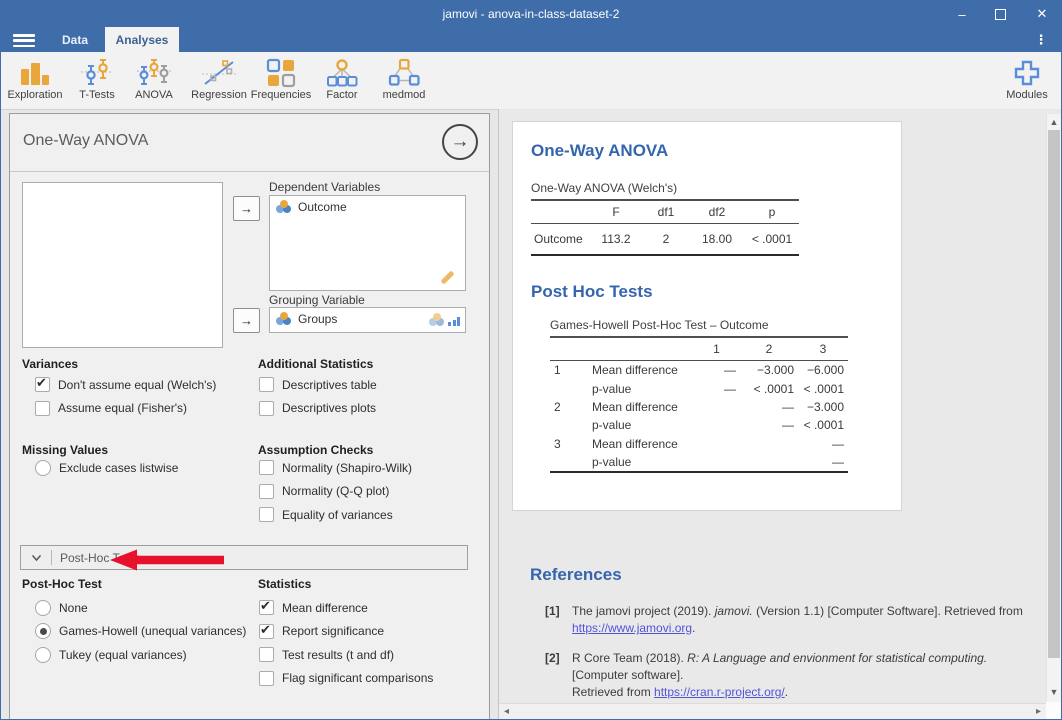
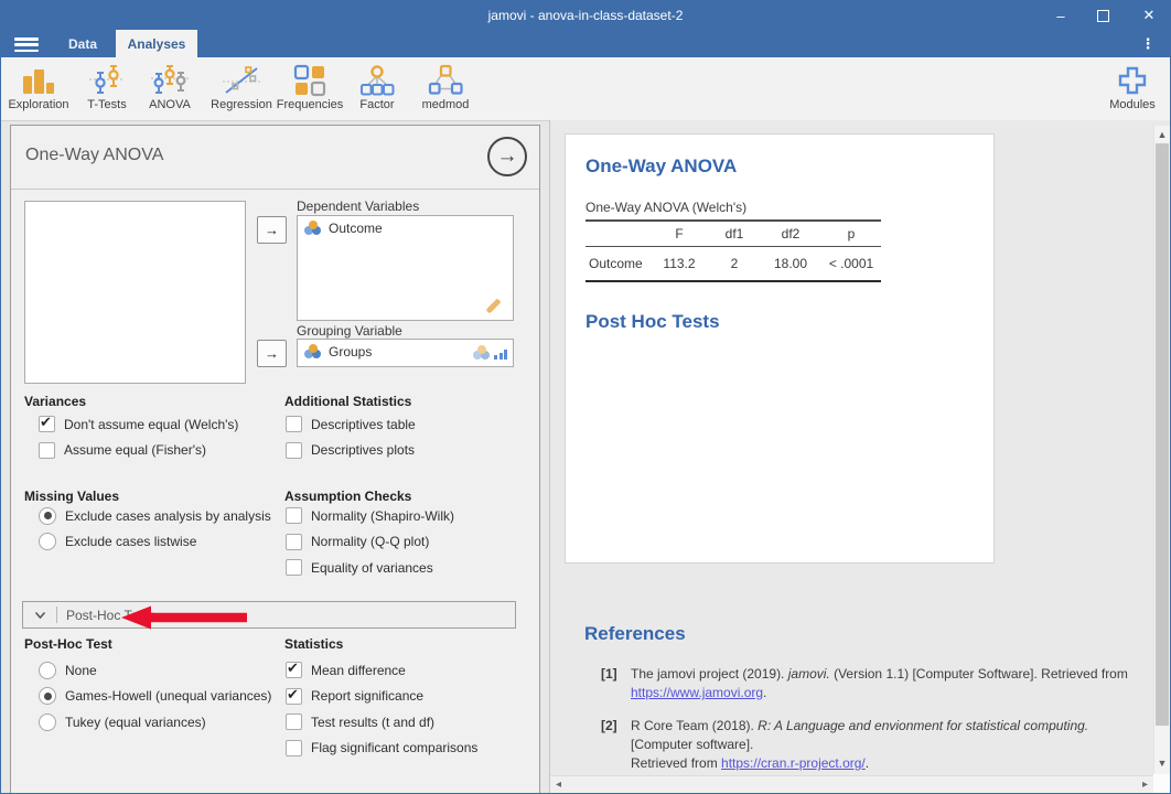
  jamovi - anova-in-class-dataset-2
  –
  ✕
  Data
  Analyses
  ⋮
  Exploration
  T-Tests
  ANOVA
  Regression
  Frequencies
  Factor
  medmod
  Modules
  One-Way ANOVA
  →
  →
  Dependent Variables
  Outcome
  →
  Grouping Variable
  Groups
  Variances
  Additional Statistics
  Missing Values
  Assumption Checks
  Don't assume equal (Welch's)
  Assume equal (Fisher's)
  Descriptives table
  Descriptives plots
+ Exclude cases analysis by analysis
  Exclude cases listwise
  Normality (Shapiro-Wilk)
  Normality (Q-Q plot)
  Equality of variances
  Post-Hoc Test
  Statistics
  None
  Games-Howell (unequal variances)
  Tukey (equal variances)
  Mean difference
  Report significance
  Test results (t and df)
  Flag significant comparisons
  One-Way ANOVA
  One-Way ANOVA (Welch's)
  	F	df1	df2	p
  Outcome	113.2	2	18.00	< .0001
  Post Hoc Tests
- Games-Howell Post-Hoc Test – Outcome
- 		1	2	3
- 1	Mean difference	—	−3.000	−6.000
- 	p-value	—	< .0001	< .0001
- 2	Mean difference		—	−3.000
- 	p-value		—	< .0001
- 3	Mean difference			—
- 	p-value			—
  References
  [1]
  The jamovi project (2019). jamovi. (Version 1.1) [Computer Software]. Retrieved from
  https://www.jamovi.org.
  [2]
  R Core Team (2018). R: A Language and envionment for statistical computing. [Computer software].
  Retrieved from https://cran.r-project.org/.
  ◂
  ▸
  ▲
  ▼
